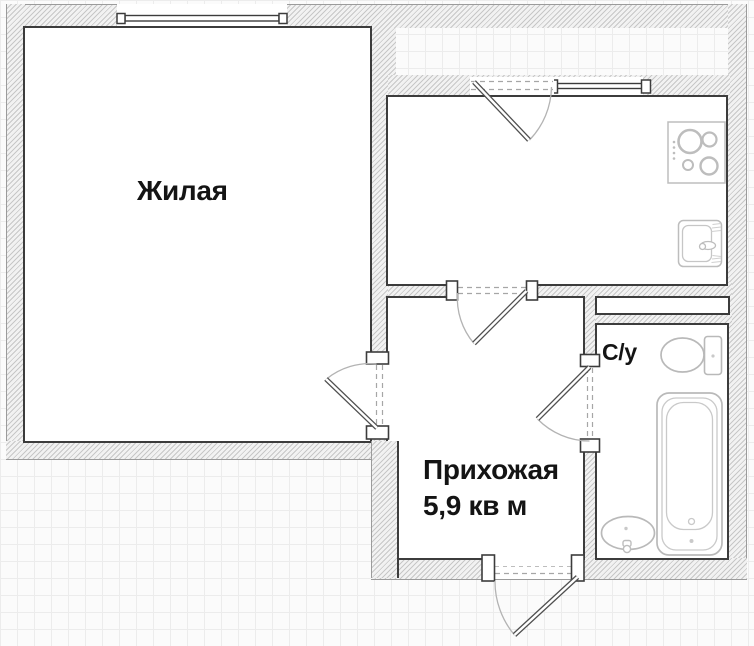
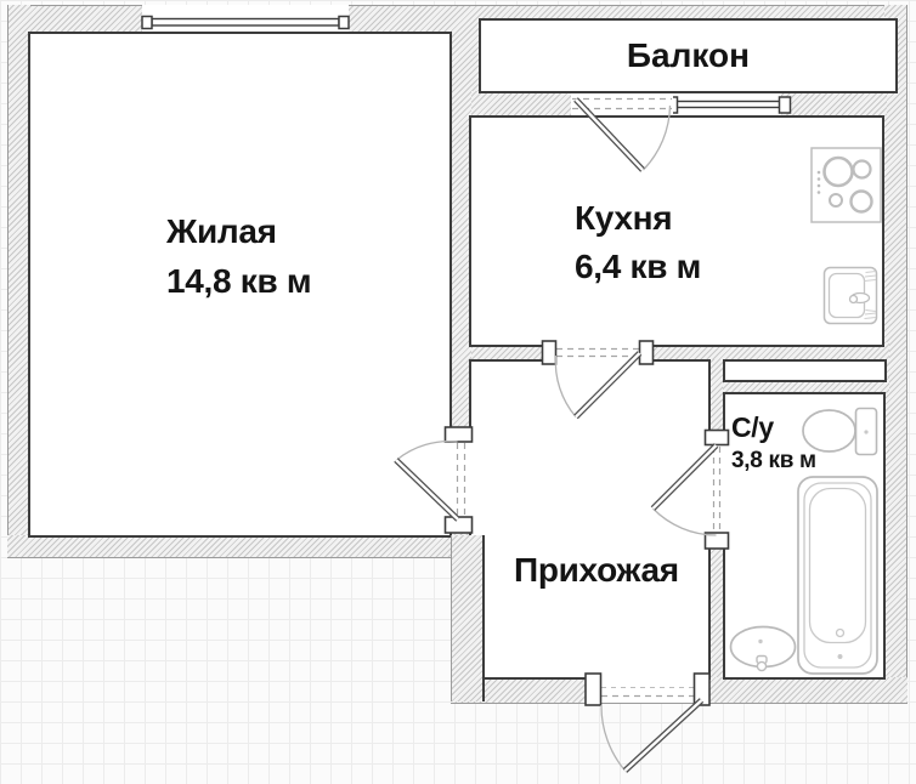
+ Балкон
  Жилая
+ 14,8 кв м
+ Кухня
+ 6,4 кв м
  Прихожая
- 5,9 кв м
  С/у
+ 3,8 кв м
